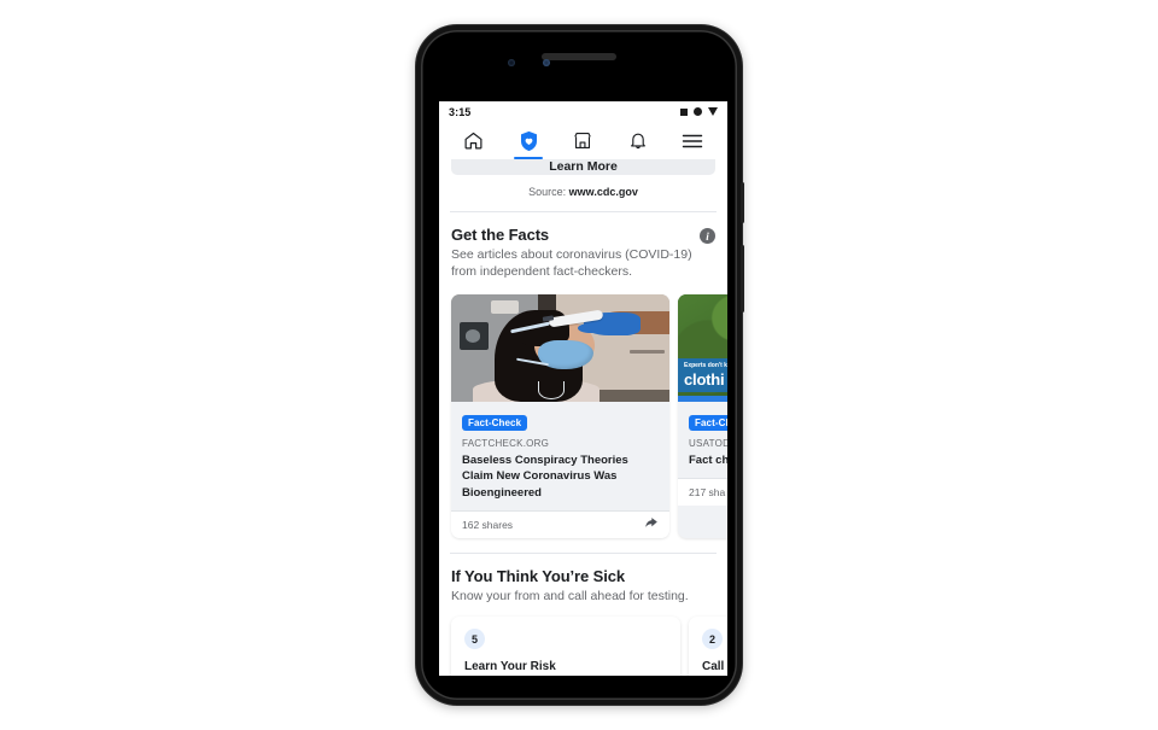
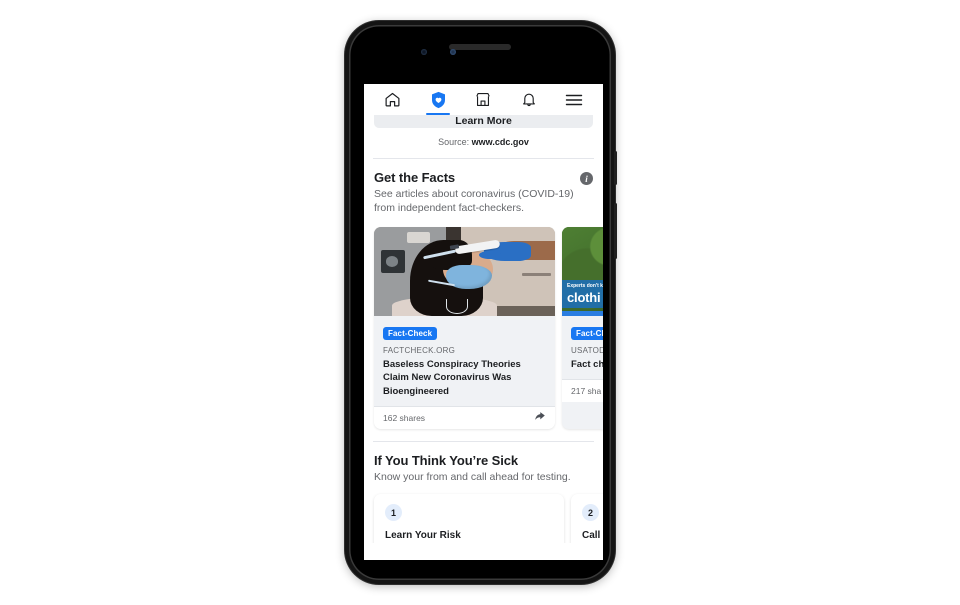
- 3:15
  Learn More
  Source: www.cdc.gov
  Get the Facts
  i
  See articles about coronavirus (COVID-19) from independent fact-checkers.
  Fact-Check
  FACTCHECK.ORG
  Baseless Conspiracy Theories Claim New Coronavirus Was Bioengineered
  162 shares
  clothi
  Fact-C
  USATOD
  217 sha
  If You Think You’re Sick
  Know your from and call ahead for testing.
- 5
+ 1
  Learn Your Risk
  2
  Call
